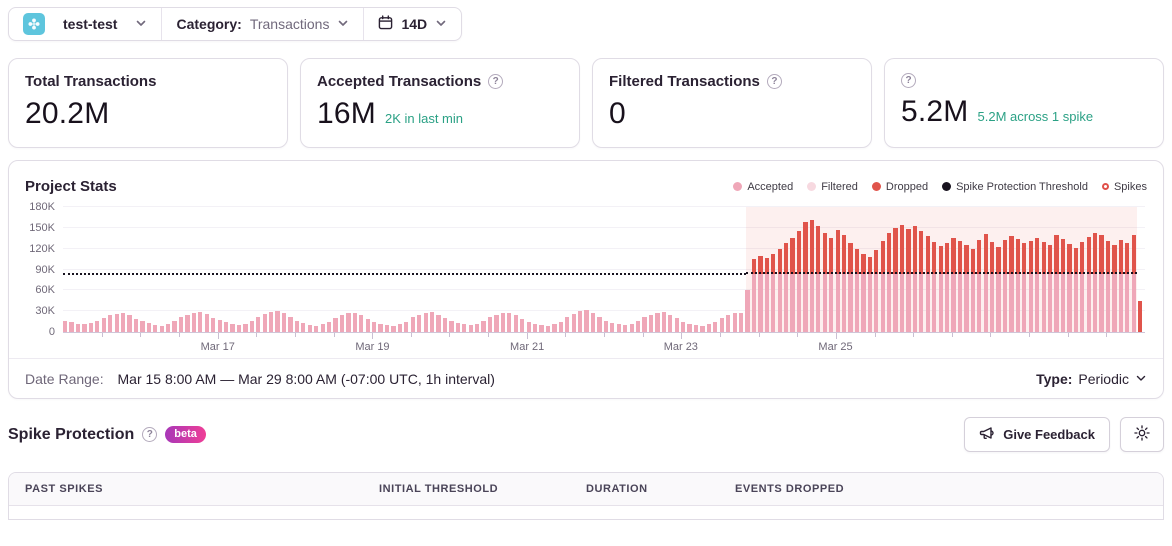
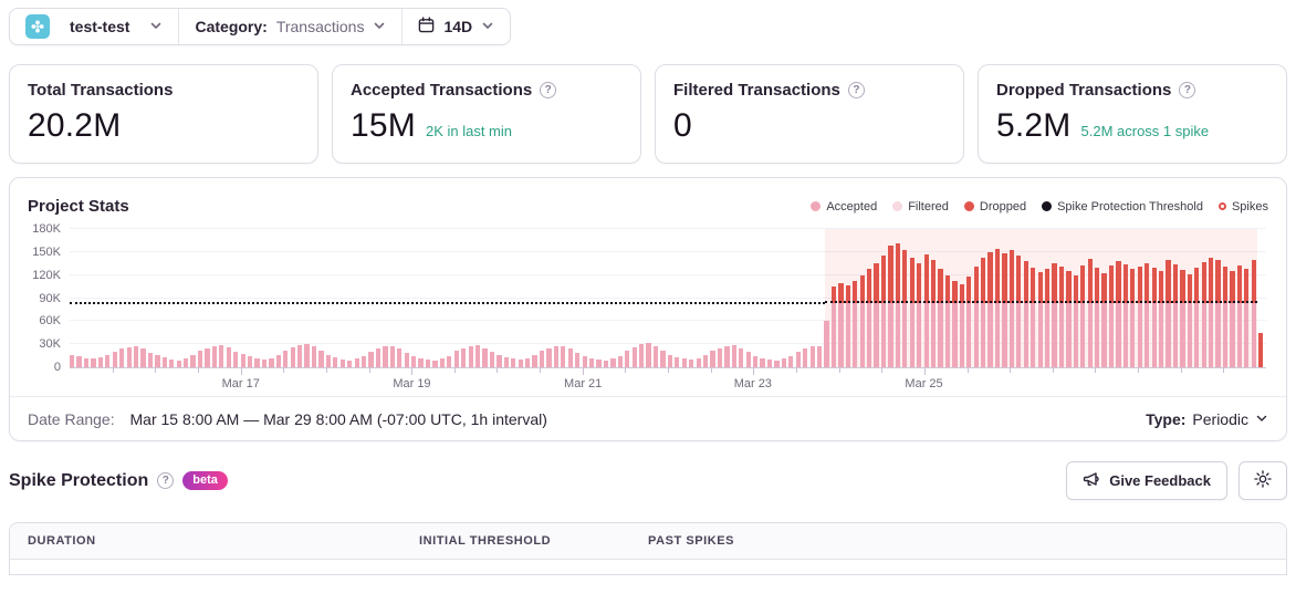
  test-test
  Category:
  Transactions
  14D
  Total Transactions
  20.2M
  Accepted Transactions
  ?
- 16M
+ 15M
  2K in last min
  Filtered Transactions
  ?
  0
+ Dropped Transactions
  ?
  5.2M
  5.2M across 1 spike
  Project Stats
  Accepted
  Filtered
  Dropped
  Spike Protection Threshold
  Spikes
  0
  30K
  60K
  90K
  120K
  150K
  180K
  Mar 17
  Mar 19
  Mar 21
  Mar 23
  Mar 25
  Date Range: Mar 15 8:00 AM — Mar 29 8:00 AM (-07:00 UTC, 1h interval)
  Type:
  Periodic
  Spike Protection
  ?
  beta
  Give Feedback
- PAST SPIKES
+ DURATION
  INITIAL THRESHOLD
- DURATION
+ PAST SPIKES
- EVENTS DROPPED
